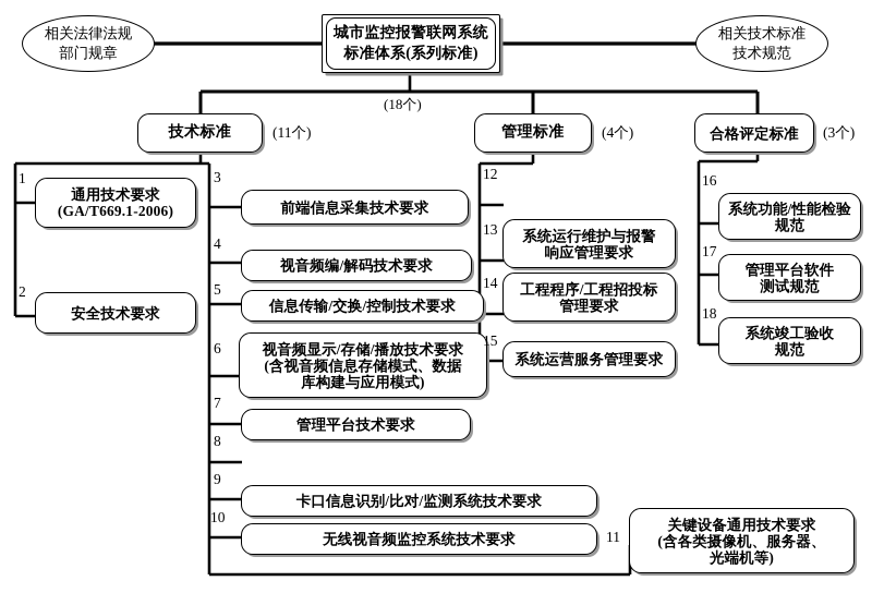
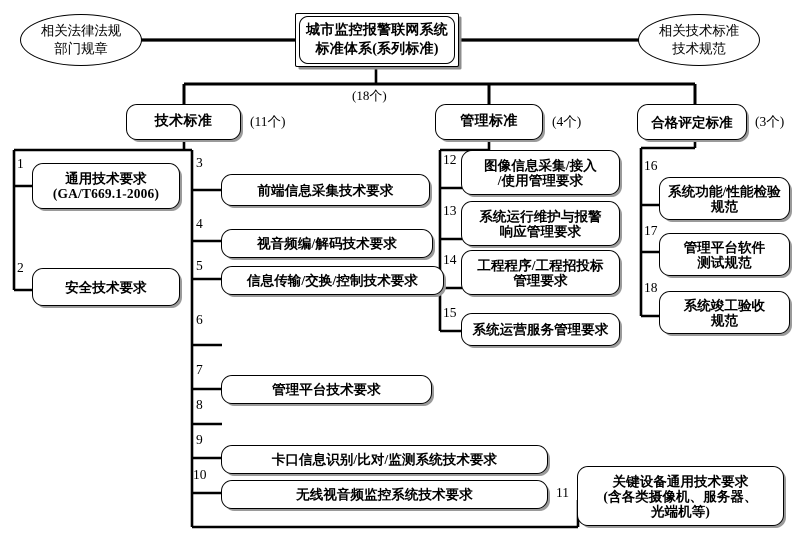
  相关法律法规
  部门规章
  相关技术标准
  技术规范
  城市监控报警联网系统
  标准体系(系列标准)
  (18个)
  技术标准
  (11个)
  管理标准
  (4个)
  合格评定标准
  (3个)
  1
  通用技术要求
  (GA/T669.1-2006)
  2
  安全技术要求
  3
  前端信息采集技术要求
  4
  视音频编/解码技术要求
  5
  信息传输/交换/控制技术要求
  6
- 视音频显示/存储/播放技术要求
- (含视音频信息存储模式、数据
- 库构建与应用模式)
  7
  管理平台技术要求
  8
  9
  卡口信息识别/比对/监测系统技术要求
  10
  无线视音频监控系统技术要求
  11
  关键设备通用技术要求
  (含各类摄像机、服务器、
  光端机等)
  12
+ 图像信息采集/接入
+ /使用管理要求
  13
  系统运行维护与报警
  响应管理要求
  14
  工程程序/工程招投标
  管理要求
  15
  系统运营服务管理要求
  16
  系统功能/性能检验
  规范
  17
  管理平台软件
  测试规范
  18
  系统竣工验收
  规范
